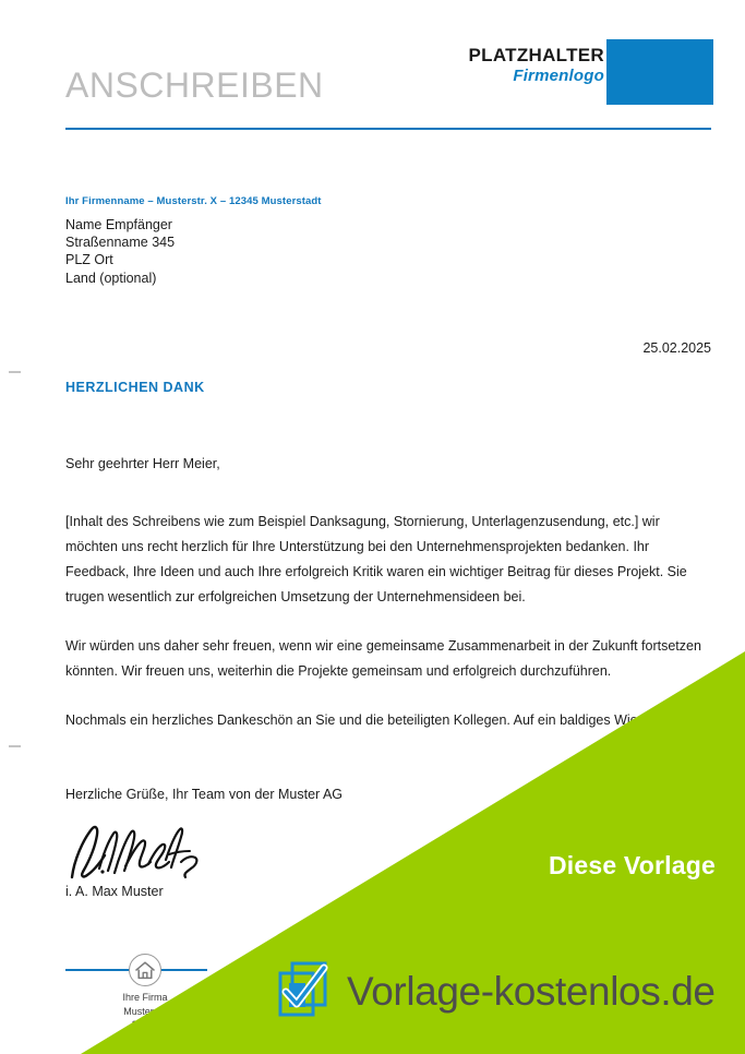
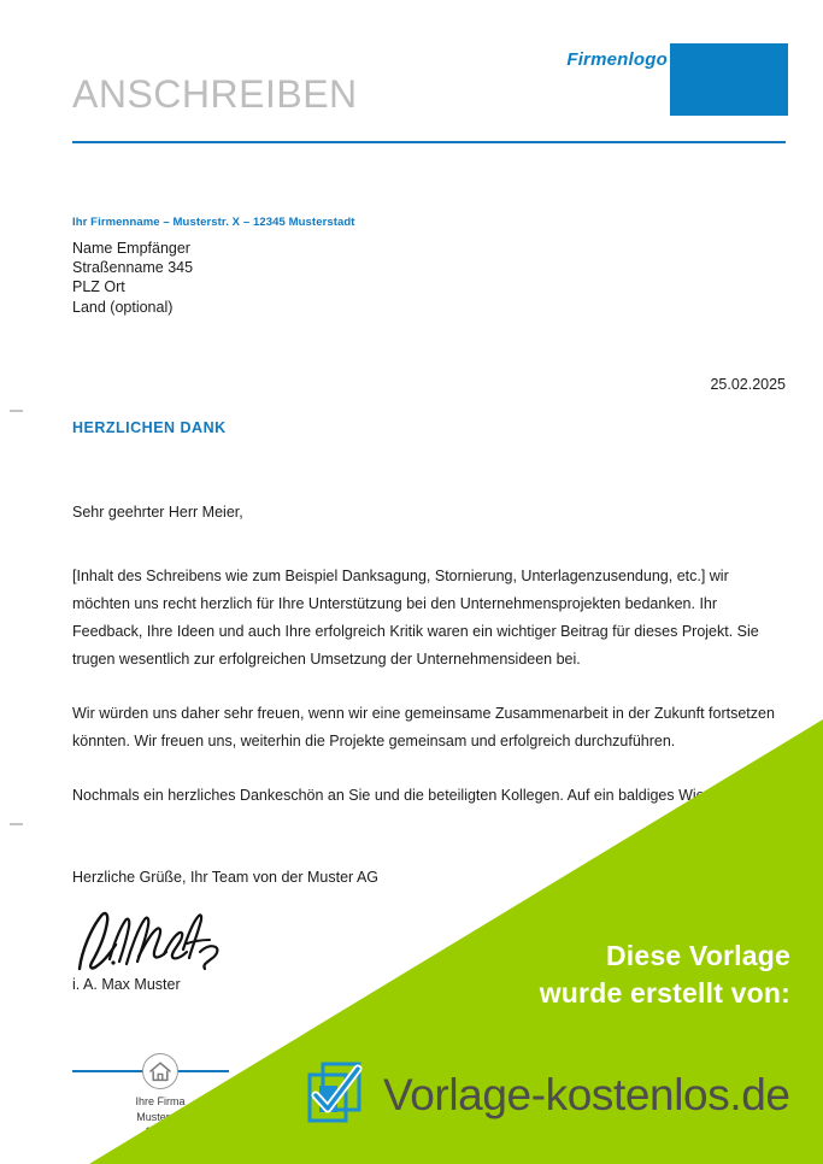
  ANSCHREIBEN
- PLATZHALTER
  Firmenlogo
  Ihr Firmenname – Musterstr. X – 12345 Musterstadt
  Name Empfänger
  Straßenname 345
  PLZ Ort
  Land (optional)
  25.02.2025
  HERZLICHEN DANK
  Sehr geehrter Herr Meier,
  [Inhalt des Schreibens wie zum Beispiel Danksagung, Stornierung, Unterlagenzusendung, etc.] wir möchten uns recht herzlich für Ihre Unterstützung bei den Unternehmensprojekten bedanken. Ihr Feedback, Ihre Ideen und auch Ihre erfolgreich Kritik waren ein wichtiger Beitrag für dieses Projekt. Sie trugen wesentlich zur erfolgreichen Umsetzung der Unternehmensideen bei.
  Wir würden uns daher sehr freuen, wenn wir eine gemeinsame Zusammenarbeit in der Zukunft fortsetzen könnten. Wir freuen uns, weiterhin die Projekte gemeinsam und erfolgreich durchzuführen.
  Nochmals ein herzliches Dankeschön an Sie und die beteiligten Kollegen. Auf ein baldiges Wi
  Herzliche Grüße, Ihr Team von der Muster AG
  i. A. Max Muster
  Ihre Firma
  Diese Vorlage
+ wurde erstellt von:
  Vorlage-kostenlos.de
